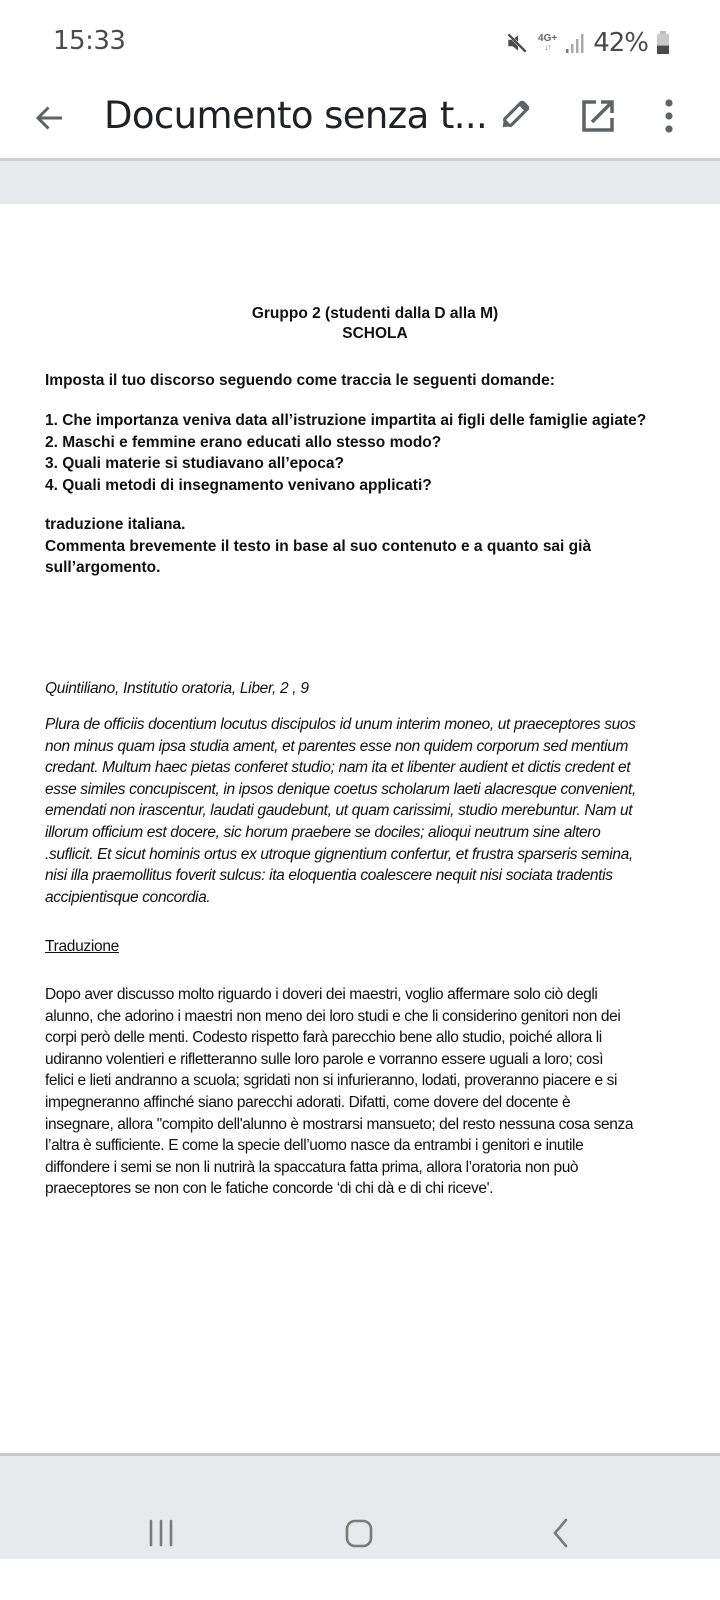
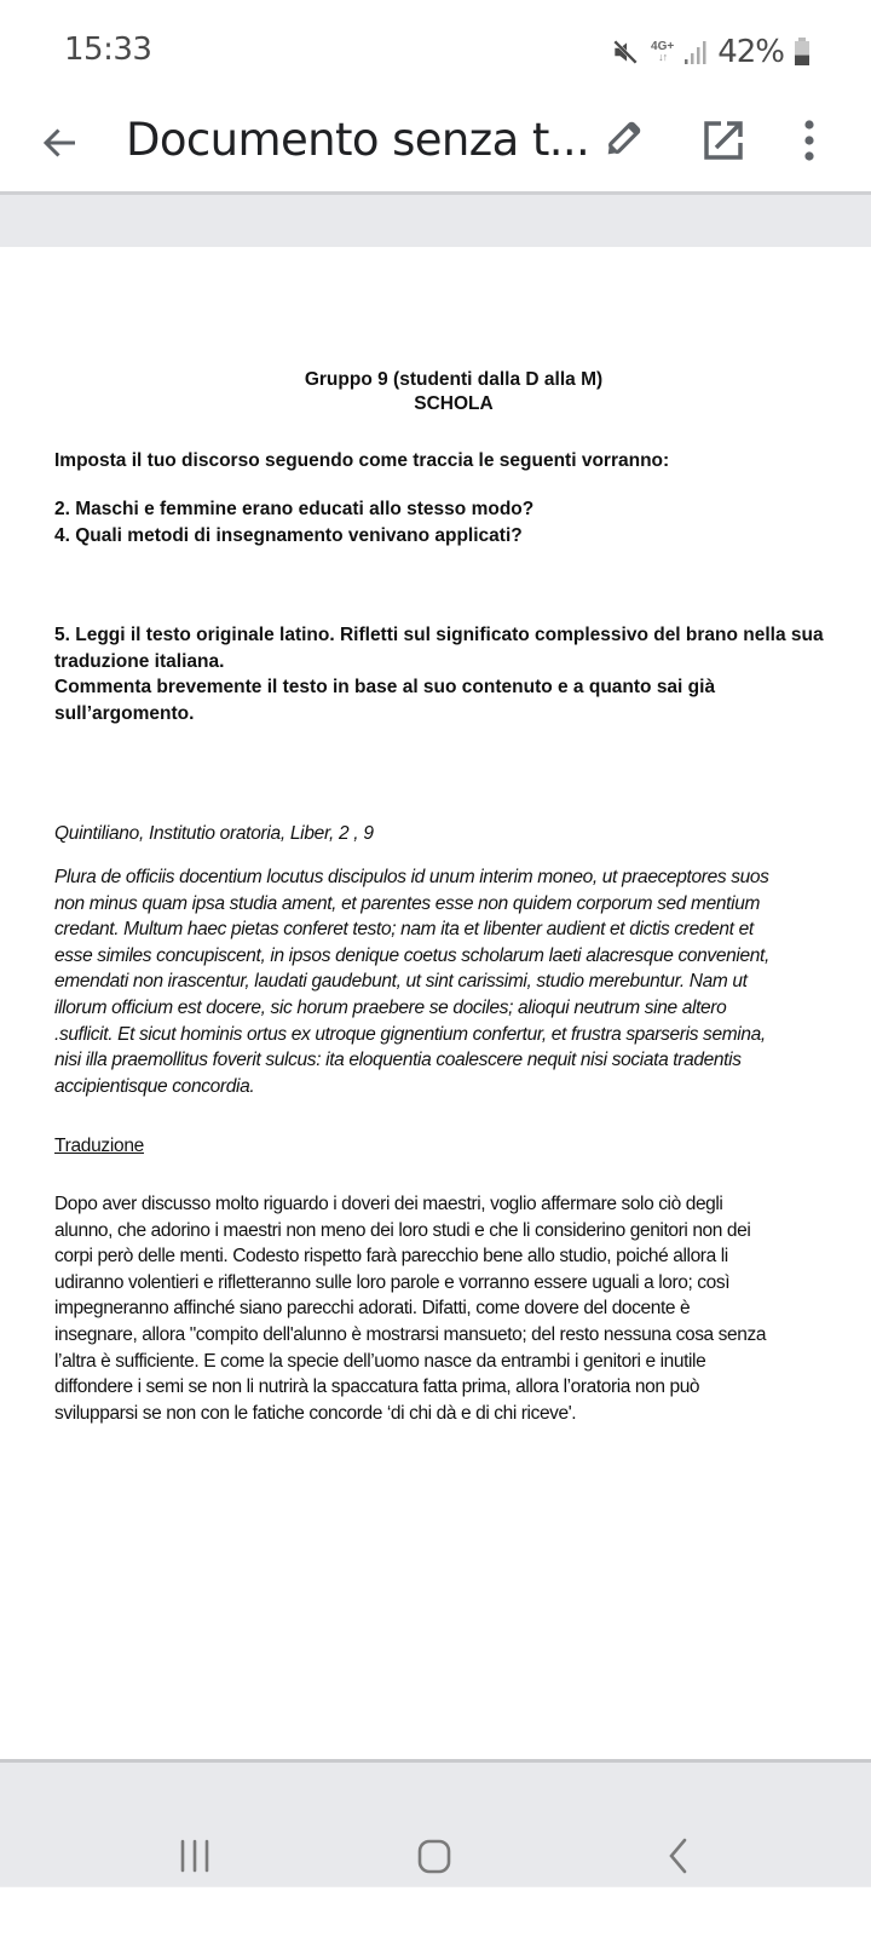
  15:33
  4G+
  ↓↑
  42%
  Documento senza t...
- Gruppo 2 (studenti dalla D alla M)
+ Gruppo 9 (studenti dalla D alla M)
  SCHOLA
- Imposta il tuo discorso seguendo come traccia le seguenti domande:
+ Imposta il tuo discorso seguendo come traccia le seguenti vorranno:
- 1. Che importanza veniva data all’istruzione impartita ai figli delle famiglie agiate?
  2. Maschi e femmine erano educati allo stesso modo?
- 3. Quali materie si studiavano all’epoca?
  4. Quali metodi di insegnamento venivano applicati?
+ 5. Leggi il testo originale latino. Rifletti sul significato complessivo del brano nella sua
  traduzione italiana.
  Commenta brevemente il testo in base al suo contenuto e a quanto sai già
  sull’argomento.
  Quintiliano, Institutio oratoria, Liber, 2 , 9
  Plura de officiis docentium locutus discipulos id unum interim moneo, ut praeceptores suos
  non minus quam ipsa studia ament, et parentes esse non quidem corporum sed mentium
- credant. Multum haec pietas conferet studio; nam ita et libenter audient et dictis credent et
+ credant. Multum haec pietas conferet testo; nam ita et libenter audient et dictis credent et
  esse similes concupiscent, in ipsos denique coetus scholarum laeti alacresque convenient,
- emendati non irascentur, laudati gaudebunt, ut quam carissimi, studio merebuntur. Nam ut
+ emendati non irascentur, laudati gaudebunt, ut sint carissimi, studio merebuntur. Nam ut
  illorum officium est docere, sic horum praebere se dociles; alioqui neutrum sine altero
  .suflicit. Et sicut hominis ortus ex utroque gignentium confertur, et frustra sparseris semina,
  nisi illa praemollitus foverit sulcus: ita eloquentia coalescere nequit nisi sociata tradentis
  accipientisque concordia.
  Traduzione
  Dopo aver discusso molto riguardo i doveri dei maestri, voglio affermare solo ciò degli
  alunno, che adorino i maestri non meno dei loro studi e che li considerino genitori non dei
  corpi però delle menti. Codesto rispetto farà parecchio bene allo studio, poiché allora li
  udiranno volentieri e rifletteranno sulle loro parole e vorranno essere uguali a loro; così
- felici e lieti andranno a scuola; sgridati non si infurieranno, lodati, proveranno piacere e si
  impegneranno affinché siano parecchi adorati. Difatti, come dovere del docente è
  insegnare, allora "compito dell'alunno è mostrarsi mansueto; del resto nessuna cosa senza
  l’altra è sufficiente. E come la specie dell’uomo nasce da entrambi i genitori e inutile
  diffondere i semi se non li nutrirà la spaccatura fatta prima, allora l’oratoria non può
- praeceptores se non con le fatiche concorde ‘di chi dà e di chi riceve'.
+ svilupparsi se non con le fatiche concorde ‘di chi dà e di chi riceve'.
